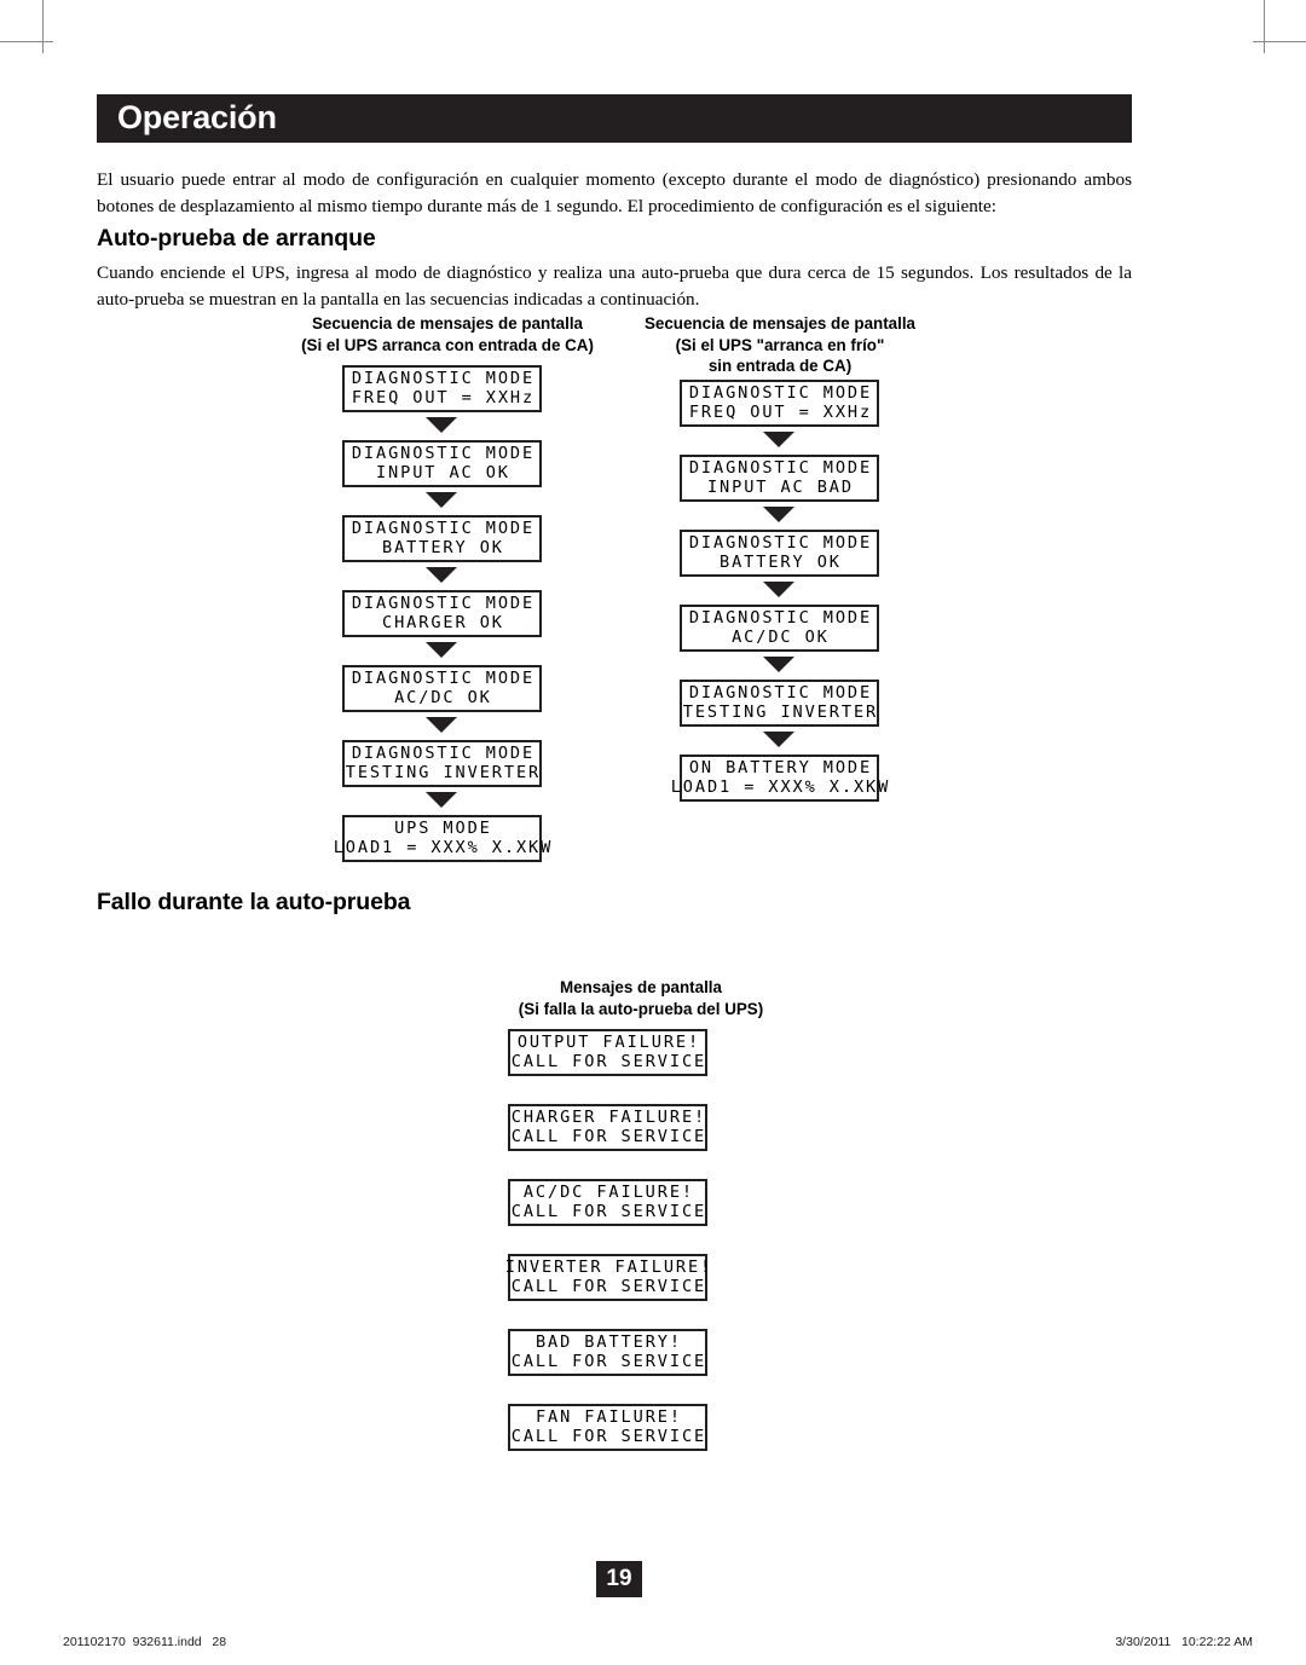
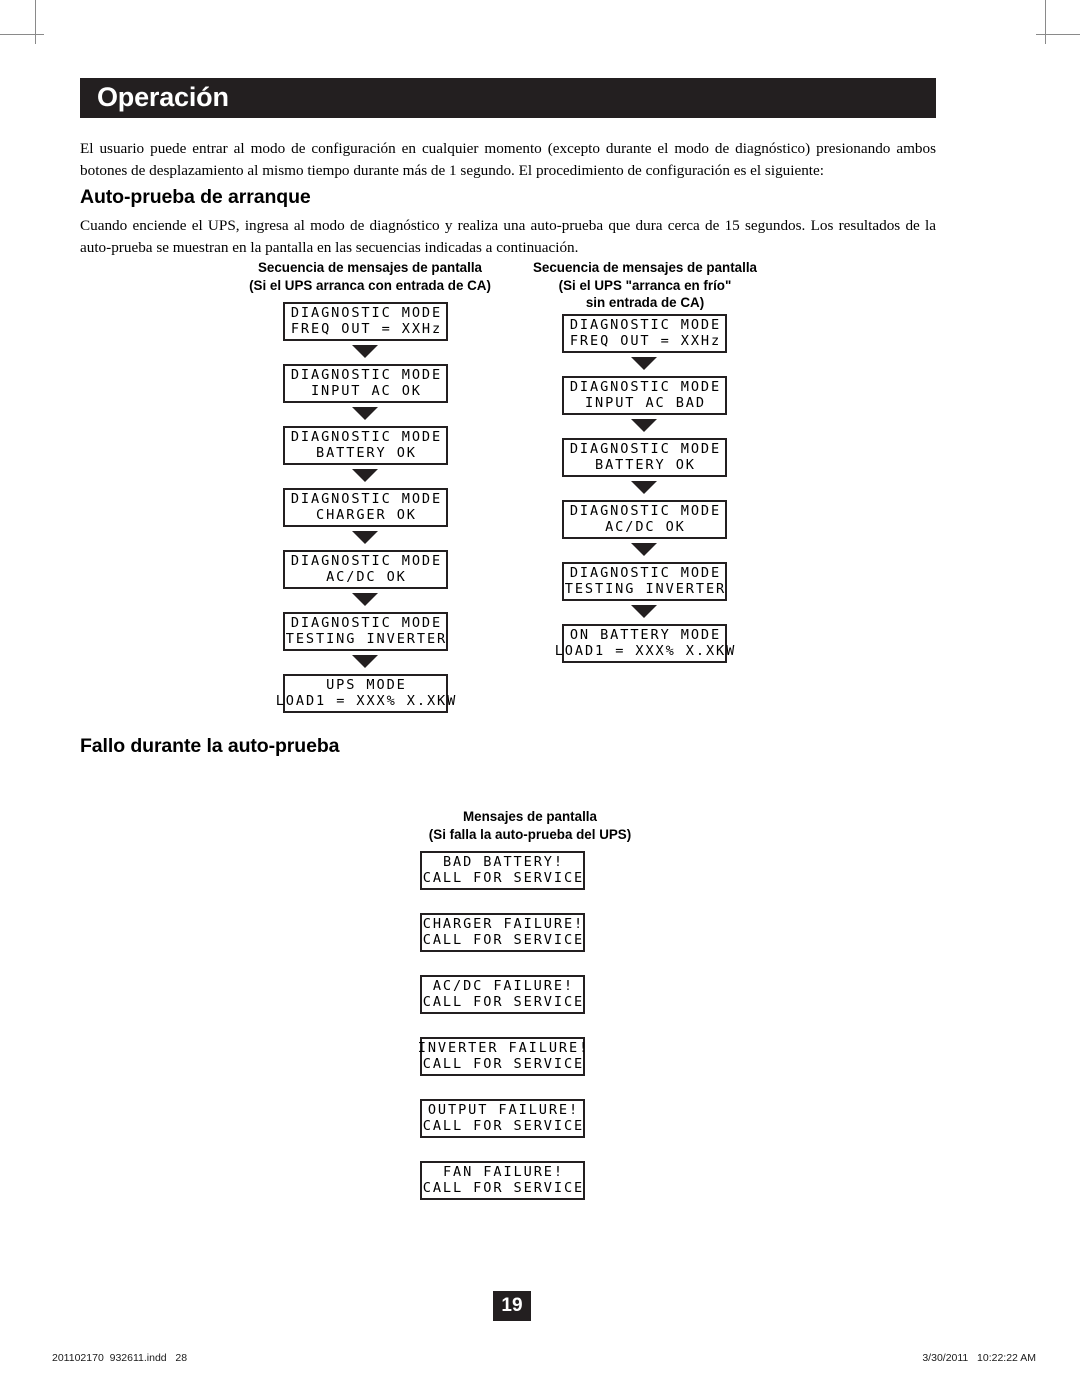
  Operación
  El usuario puede entrar al modo de configuración en cualquier momento (excepto durante el modo de diagnóstico) presionando ambos botones de desplazamiento al mismo tiempo durante más de 1 segundo. El procedimiento de configuración es el siguiente:
  Auto-prueba de arranque
  Cuando enciende el UPS, ingresa al modo de diagnóstico y realiza una auto-prueba que dura cerca de 15 segundos. Los resultados de la auto-prueba se muestran en la pantalla en las secuencias indicadas a continuación.
  Secuencia de mensajes de pantalla
  (Si el UPS arranca con entrada de CA)
  DIAGNOSTIC MODE
  FREQ OUT = XXHz
  DIAGNOSTIC MODE
  INPUT AC OK
  DIAGNOSTIC MODE
  BATTERY OK
  DIAGNOSTIC MODE
  CHARGER OK
  DIAGNOSTIC MODE
  AC/DC OK
  DIAGNOSTIC MODE
  TESTING INVERTER
  UPS MODE
  LOAD1 = XXX% X.XKW
  Secuencia de mensajes de pantalla
  (Si el UPS "arranca en frío"
  sin entrada de CA)
  DIAGNOSTIC MODE
  FREQ OUT = XXHz
  DIAGNOSTIC MODE
  INPUT AC BAD
  DIAGNOSTIC MODE
  BATTERY OK
  DIAGNOSTIC MODE
  AC/DC OK
  DIAGNOSTIC MODE
  TESTING INVERTER
  ON BATTERY MODE
  LOAD1 = XXX% X.XKW
  Fallo durante la auto-prueba
  Mensajes de pantalla
  (Si falla la auto-prueba del UPS)
- OUTPUT FAILURE!
+ BAD BATTERY!
  CALL FOR SERVICE
  CHARGER FAILURE!
  CALL FOR SERVICE
  AC/DC FAILURE!
  CALL FOR SERVICE
  INVERTER FAILURE!
  CALL FOR SERVICE
- BAD BATTERY!
+ OUTPUT FAILURE!
  CALL FOR SERVICE
  FAN FAILURE!
  CALL FOR SERVICE
  19
  201102170 932611.indd 28
  3/30/2011 10:22:22 AM
